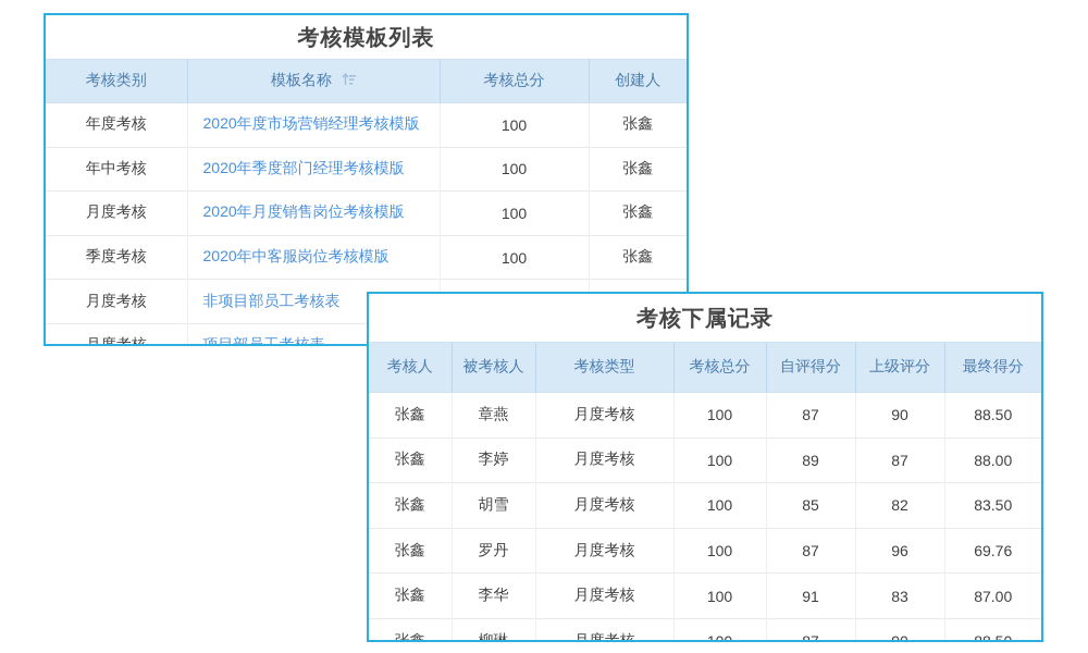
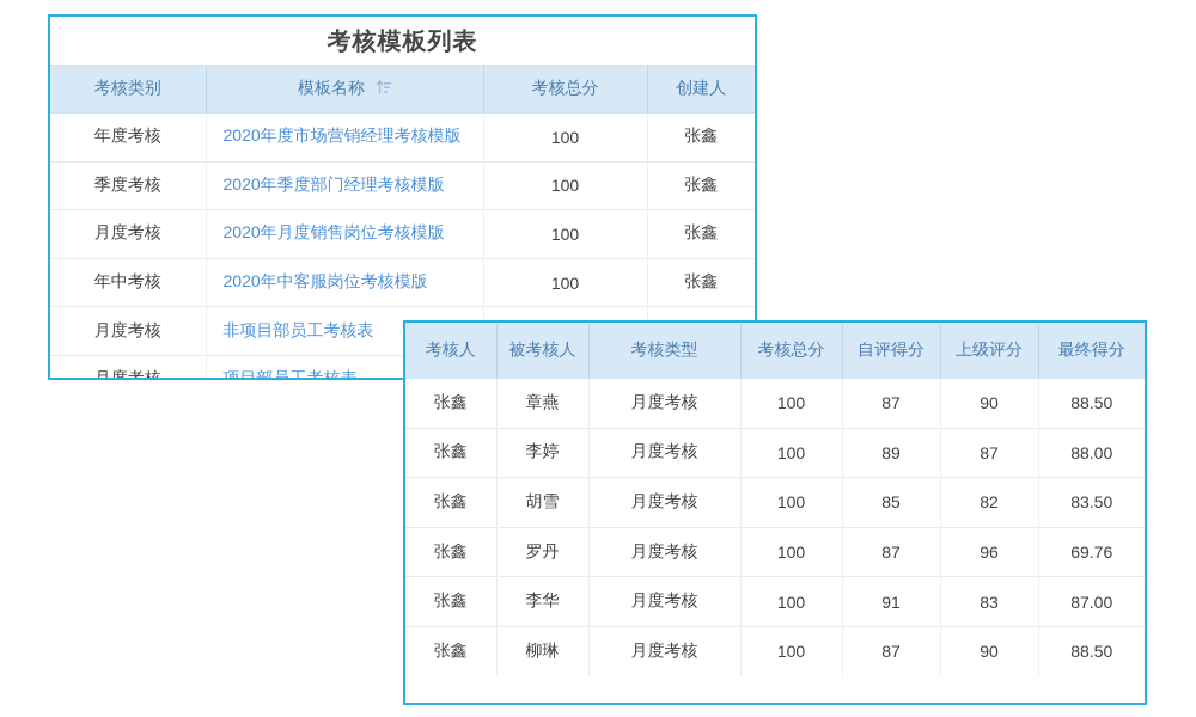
  考核模板列表
  考核类别	模板名称	考核总分	创建人
  年度考核	2020年度市场营销经理考核模版	100	张鑫
- 年中考核	2020年季度部门经理考核模版	100	张鑫
+ 季度考核	2020年季度部门经理考核模版	100	张鑫
  月度考核	2020年月度销售岗位考核模版	100	张鑫
- 季度考核	2020年中客服岗位考核模版	100	张鑫
+ 年中考核	2020年中客服岗位考核模版	100	张鑫
  月度考核	非项目部员工考核表
- 考核下属记录
  考核人	被考核人	考核类型	考核总分	自评得分	上级评分	最终得分
  张鑫	章燕	月度考核	100	87	90	88.50
  张鑫	李婷	月度考核	100	89	87	88.00
  张鑫	胡雪	月度考核	100	85	82	83.50
  张鑫	罗丹	月度考核	100	87	96	69.76
  张鑫	李华	月度考核	100	91	83	87.00
  张鑫	柳琳	月度考核	100	87	90	88.50
